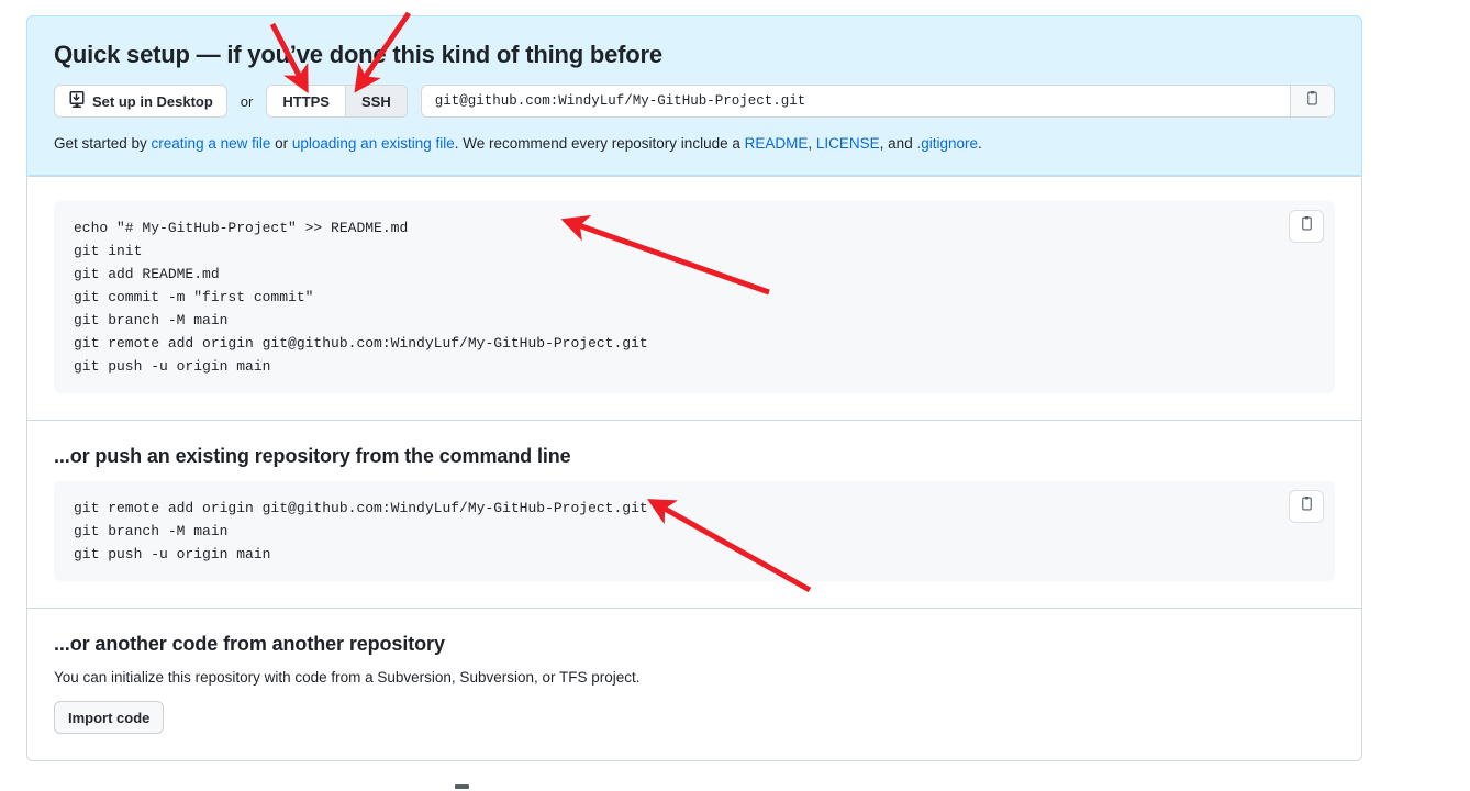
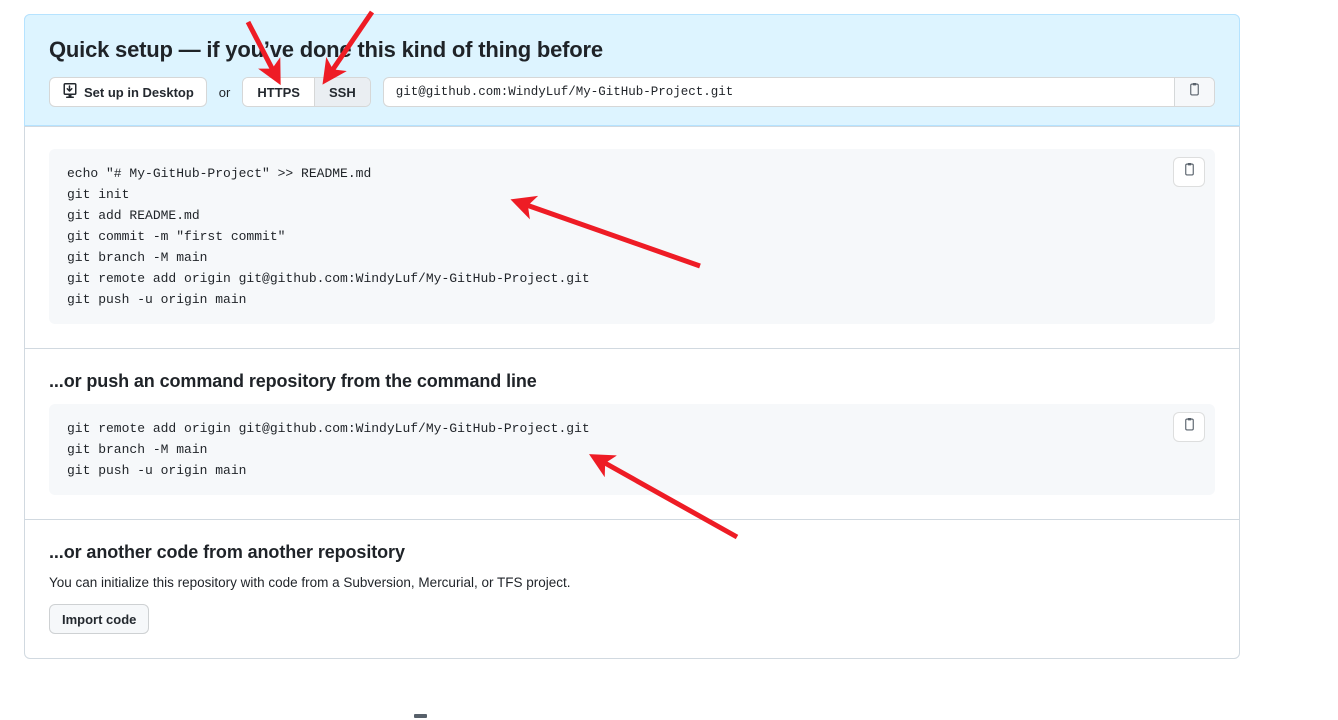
  Quick setup — if you’ve don this kind of thing before
  Set up in Desktop
  or
  HTTPS
  SSH
  git@github.com:WindyLuf/My-GitHub-Project.git
- Get started by creating a new file or uploading an existing file. We recommend every repository include a README, LICENSE, and .gitignore.
  echo "# My-GitHub-Project" >> README.md
  git init
  git add README.md
  git commit -m "first commit"
  git branch -M main
  git remote add origin git@github.com:WindyLuf/My-GitHub-Project.git
  git push -u origin main
- ...or push an existing repository from the command line
+ ...or push an command repository from the command line
  git remote add origin git@github.com:WindyLuf/My-GitHub-Project.git
  git branch -M main
  git push -u origin main
  ...or another code from another repository
- You can initialize this repository with code from a Subversion, Subversion, or TFS project.
+ You can initialize this repository with code from a Subversion, Mercurial, or TFS project.
  Import code
